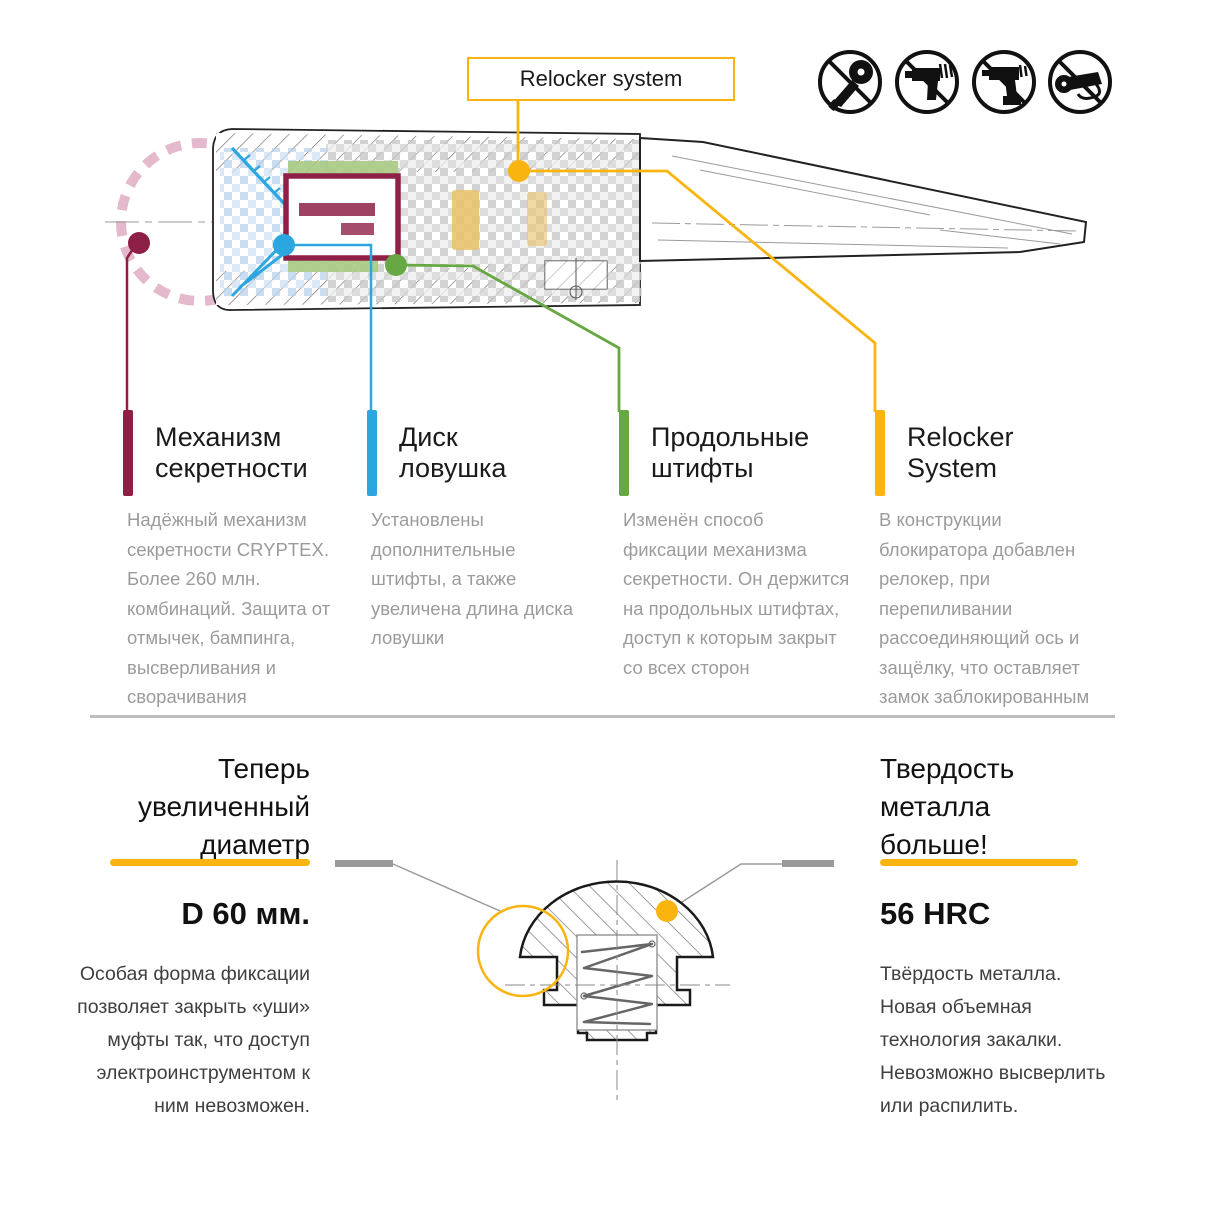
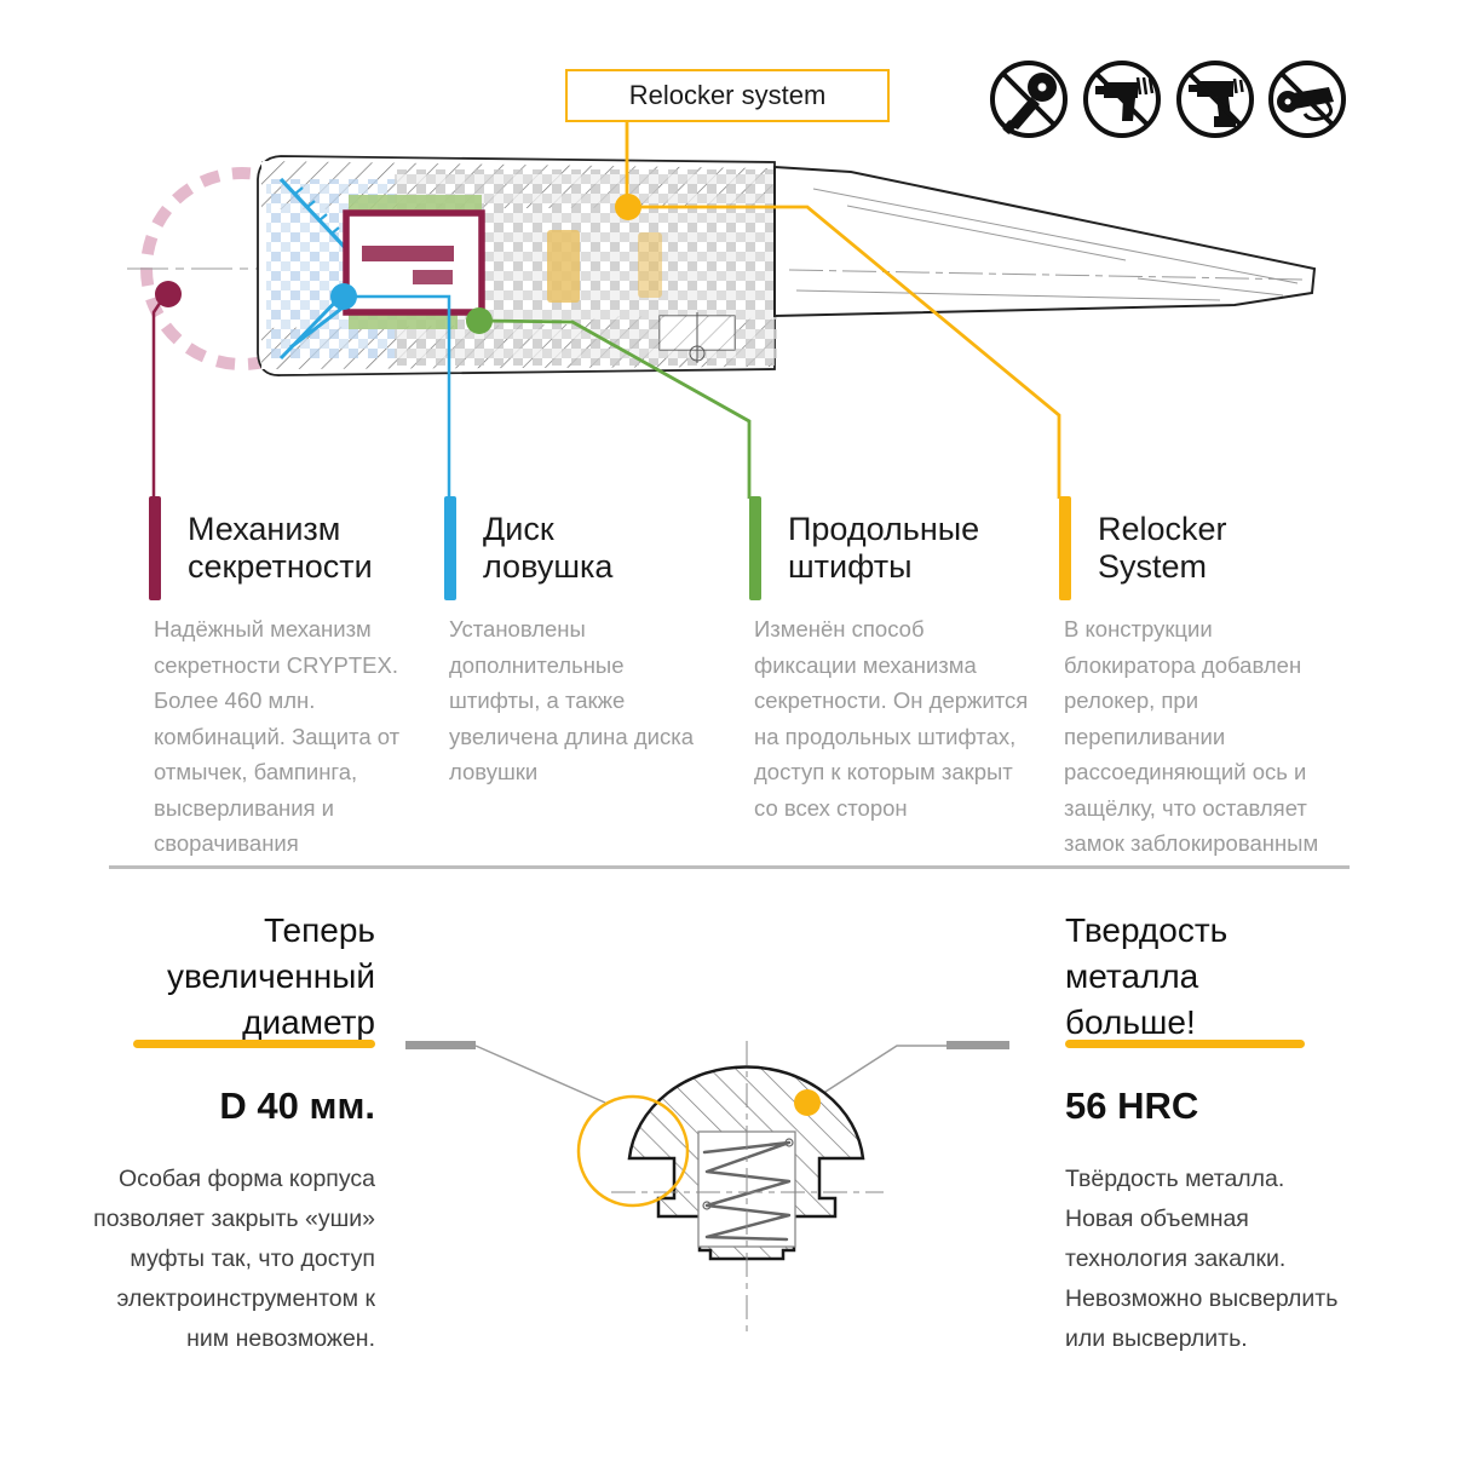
  Relocker system
  Механизм
  секретности
- Надёжный механизм секретности CRYPTEX. Более 260 млн. комбинаций. Защита от отмычек, бампинга, высверливания и сворачивания
+ Надёжный механизм секретности CRYPTEX. Более 460 млн. комбинаций. Защита от отмычек, бампинга, высверливания и сворачивания
  Диск
  ловушка
  Установлены дополнительные штифты, а также увеличена длина диска ловушки
  Продольные
  штифты
  Изменён способ фиксации механизма секретности. Он держится на продольных штифтах, доступ к которым закрыт со всех сторон
  Relocker
  System
  В конструкции блокиратора добавлен релокер, при перепиливании рассоединяющий ось и защёлку, что оставляет замок заблокированным
  Теперь
  увеличенный
  диаметр
- D 60 мм.
+ D 40 мм.
- Особая форма фиксации позволяет закрыть «уши» муфты так, что доступ электроинструментом к ним невозможен.
+ Особая форма корпуса позволяет закрыть «уши» муфты так, что доступ электроинструментом к ним невозможен.
  Твердость
  металла
  больше!
  56 HRC
- Твёрдость металла. Новая объемная технология закалки. Невозможно высверлить или распилить.
+ Твёрдость металла. Новая объемная технология закалки. Невозможно высверлить или высверлить.
